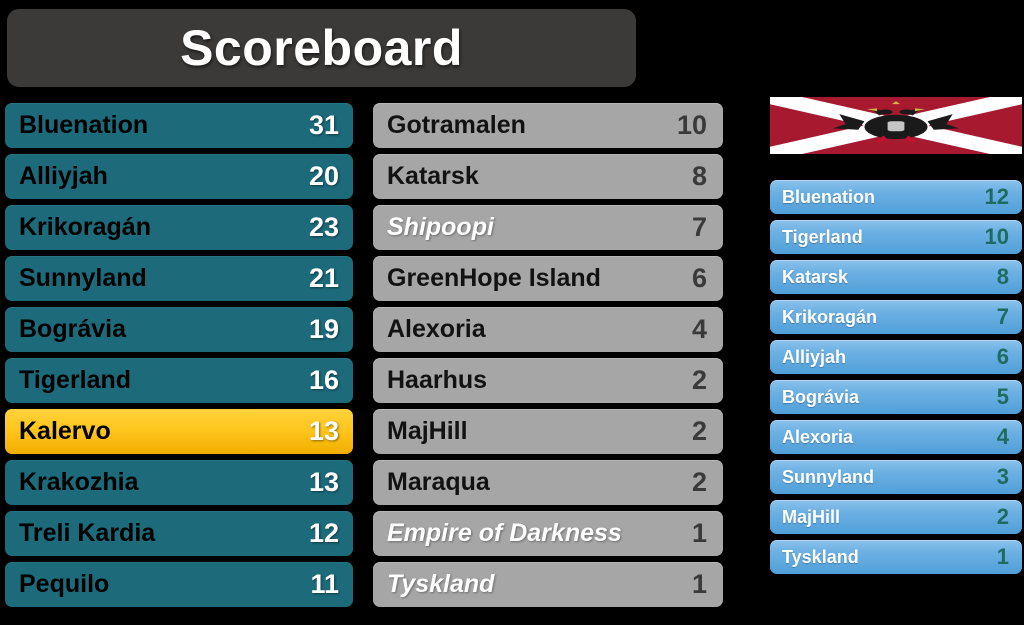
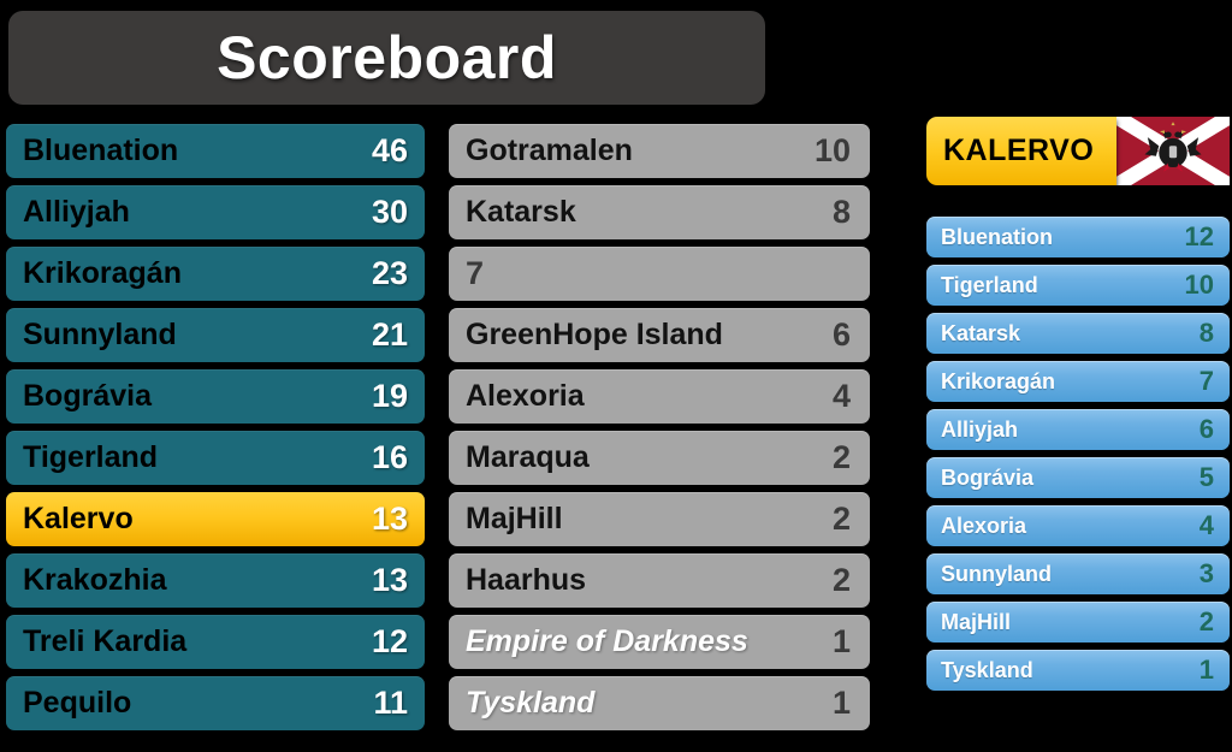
  Scoreboard
  Bluenation
- 31
+ 46
  Alliyjah
- 20
+ 30
  Krikoragán
  23
  Sunnyland
  21
  Bográvia
  19
  Tigerland
  16
  Kalervo
  13
  Krakozhia
  13
  Treli Kardia
  12
  Pequilo
  11
  Gotramalen
  10
  Katarsk
  8
- Shipoopi
  7
  GreenHope Island
  6
  Alexoria
  4
- Haarhus
+ Maraqua
  2
  MajHill
  2
- Maraqua
+ Haarhus
  2
  Empire of Darkness
  1
  Tyskland
  1
+ KALERVO
  Bluenation
  12
  Tigerland
  10
  Katarsk
  8
  Krikoragán
  7
  Alliyjah
  6
  Bográvia
  5
  Alexoria
  4
  Sunnyland
  3
  MajHill
  2
  Tyskland
  1
